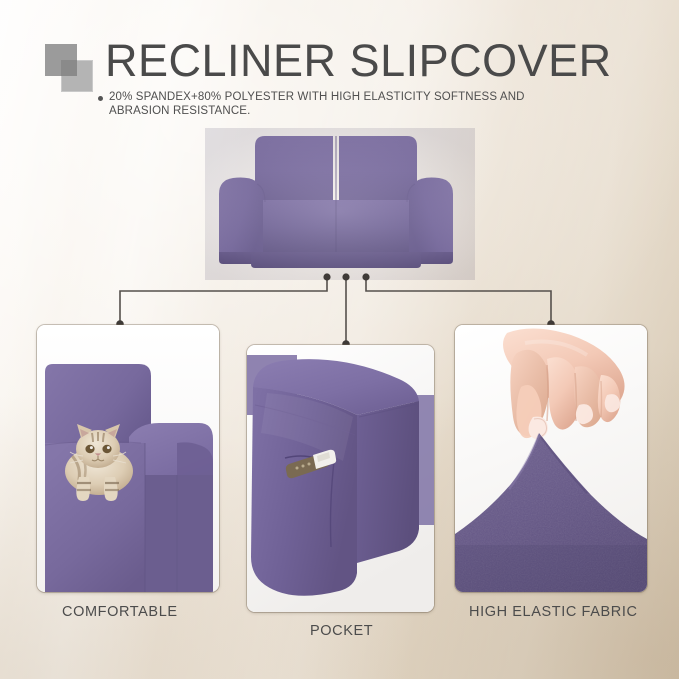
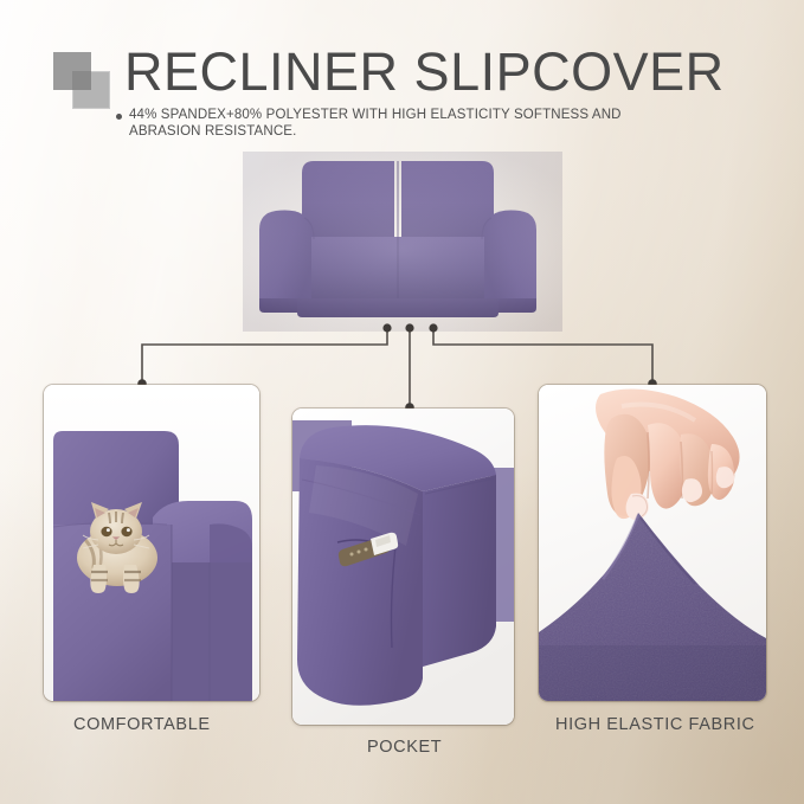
  RECLINER SLIPCOVER
- 20% SPANDEX+80% POLYESTER WITH HIGH ELASTICITY SOFTNESS AND ABRASION RESISTANCE.
+ 44% SPANDEX+80% POLYESTER WITH HIGH ELASTICITY SOFTNESS AND ABRASION RESISTANCE.
  COMFORTABLE
  POCKET
  HIGH ELASTIC FABRIC
